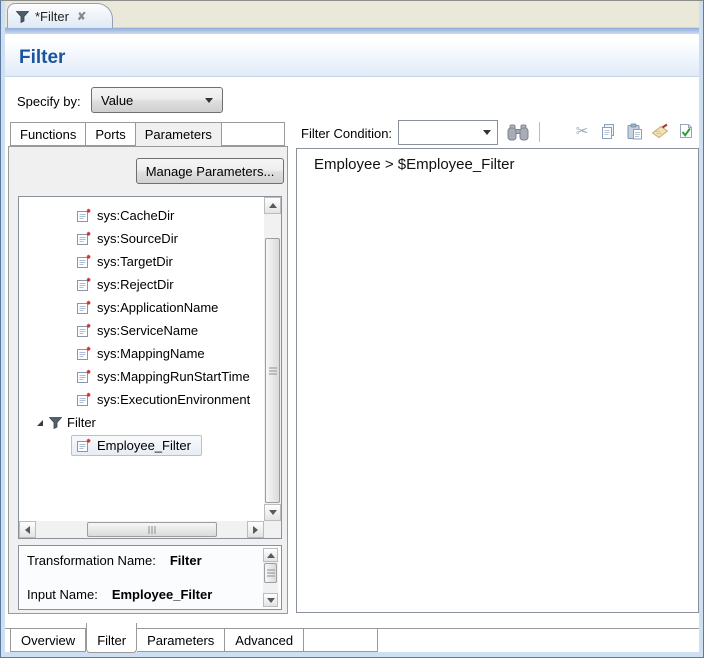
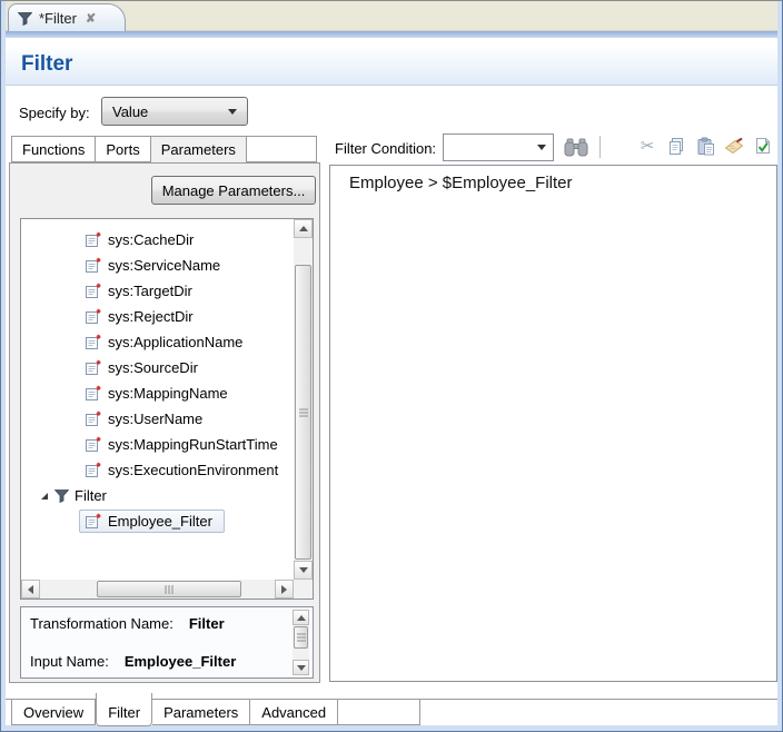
  *Filter
  ✘
  Filter
  Specify by:
  Value
  Functions
  Ports
  Parameters
  Manage Parameters...
  sys:CacheDir
- sys:SourceDir
+ sys:ServiceName
  sys:TargetDir
  sys:RejectDir
  sys:ApplicationName
- sys:ServiceName
+ sys:SourceDir
  sys:MappingName
+ sys:UserName
  sys:MappingRunStartTime
  sys:ExecutionEnvironment
  Filter
  Employee_Filter
  Transformation Name: Filter
  Input Name: Employee_Filter
  Filter Condition:
  ✂
  Employee > $Employee_Filter
  Overview
  Filter
  Parameters
  Advanced
